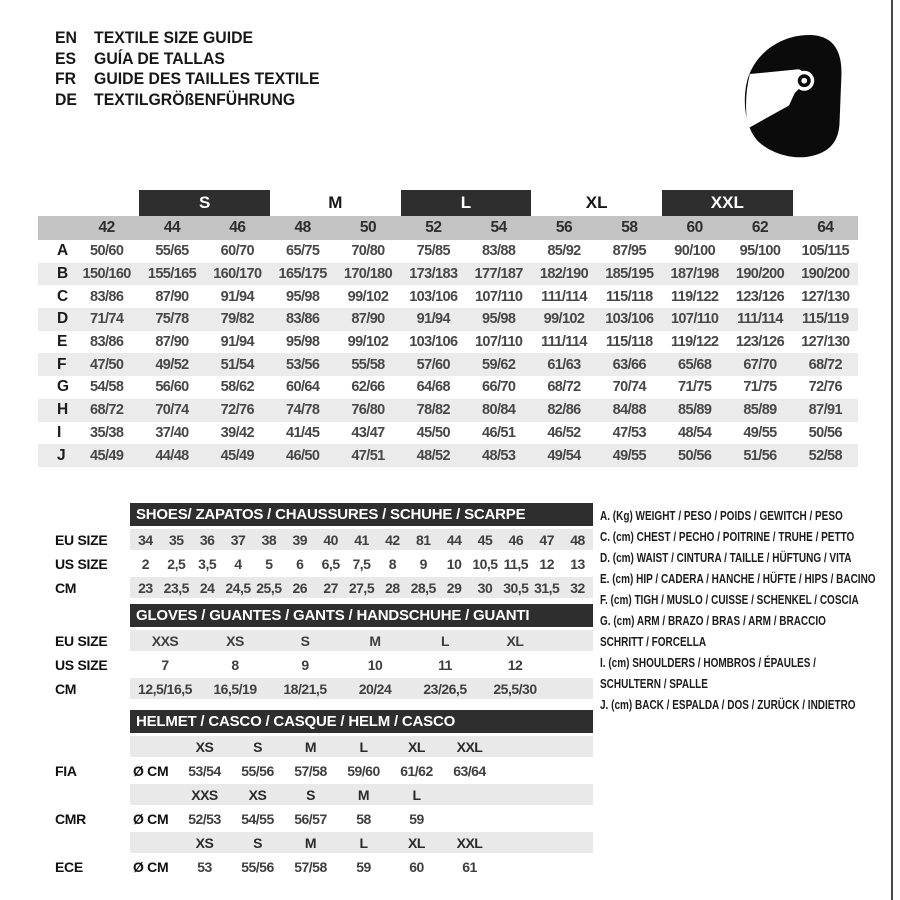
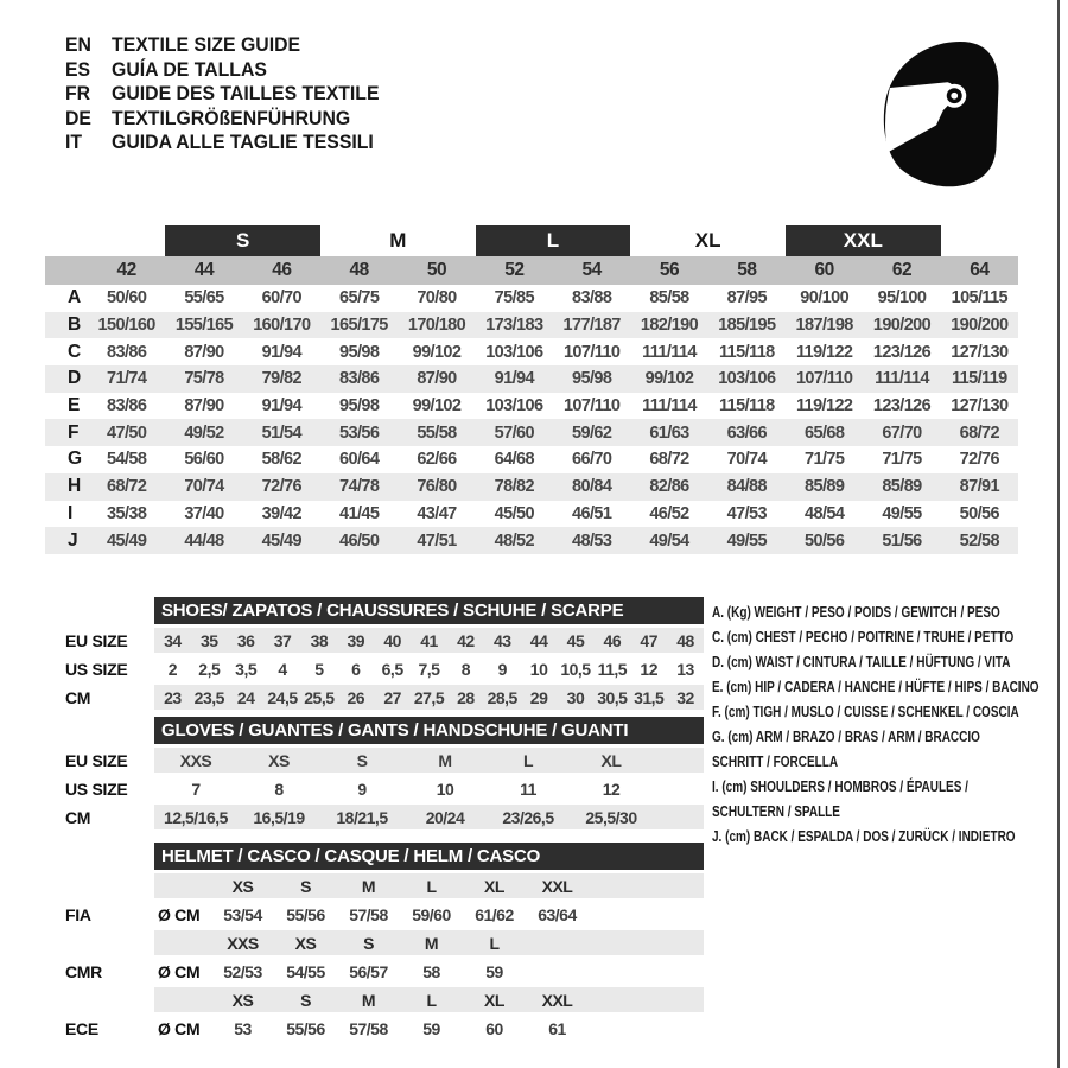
  EN
  TEXTILE SIZE GUIDE
  ES
  GUÍA DE TALLAS
  FR
  GUIDE DES TAILLES TEXTILE
  DE
  TEXTILGRÖßENFÜHRUNG
+ IT
+ GUIDA ALLE TAGLIE TESSILI
  S
  M
  L
  XL
  XXL
  42
  44
  46
  48
  50
  52
  54
  56
  58
  60
  62
  64
  A
  50/60
  55/65
  60/70
  65/75
  70/80
  75/85
  83/88
- 85/92
+ 85/58
  87/95
  90/100
  95/100
  105/115
  B
  150/160
  155/165
  160/170
  165/175
  170/180
  173/183
  177/187
  182/190
  185/195
  187/198
  190/200
  190/200
  C
  83/86
  87/90
  91/94
  95/98
  99/102
  103/106
  107/110
  111/114
  115/118
  119/122
  123/126
  127/130
  D
  71/74
  75/78
  79/82
  83/86
  87/90
  91/94
  95/98
  99/102
  103/106
  107/110
  111/114
  115/119
  E
  83/86
  87/90
  91/94
  95/98
  99/102
  103/106
  107/110
  111/114
  115/118
  119/122
  123/126
  127/130
  F
  47/50
  49/52
  51/54
  53/56
  55/58
  57/60
  59/62
  61/63
  63/66
  65/68
  67/70
  68/72
  G
  54/58
  56/60
  58/62
  60/64
  62/66
  64/68
  66/70
  68/72
  70/74
  71/75
  71/75
  72/76
  H
  68/72
  70/74
  72/76
  74/78
  76/80
  78/82
  80/84
  82/86
  84/88
  85/89
  85/89
  87/91
  I
  35/38
  37/40
  39/42
  41/45
  43/47
  45/50
  46/51
  46/52
  47/53
  48/54
  49/55
  50/56
  J
  45/49
  44/48
  45/49
  46/50
  47/51
  48/52
  48/53
  49/54
  49/55
  50/56
  51/56
  52/58
  SHOES/ ZAPATOS / CHAUSSURES / SCHUHE / SCARPE
  EU SIZE
  34
  35
  36
  37
  38
  39
  40
  41
  42
- 81
+ 43
  44
  45
  46
  47
  48
  US SIZE
  2
  2,5
  3,5
  4
  5
  6
  6,5
  7,5
  8
  9
  10
  10,5
  11,5
  12
  13
  CM
  23
  23,5
  24
  24,5
  25,5
  26
  27
  27,5
  28
  28,5
  29
  30
  30,5
  31,5
  32
  GLOVES / GUANTES / GANTS / HANDSCHUHE / GUANTI
  EU SIZE
  XXS
  XS
  S
  M
  L
  XL
  US SIZE
  7
  8
  9
  10
  11
  12
  CM
  12,5/16,5
  16,5/19
  18/21,5
  20/24
  23/26,5
  25,5/30
  HELMET / CASCO / CASQUE / HELM / CASCO
  XS
  S
  M
  L
  XL
  XXL
  FIA
  Ø CM
  53/54
  55/56
  57/58
  59/60
  61/62
  63/64
  XXS
  XS
  S
  M
  L
  CMR
  Ø CM
  52/53
  54/55
  56/57
  58
  59
  XS
  S
  M
  L
  XL
  XXL
  ECE
  Ø CM
  53
  55/56
  57/58
  59
  60
  61
  A. (Kg) WEIGHT / PESO / POIDS / GEWITCH / PESO
  C. (cm) CHEST / PECHO / POITRINE / TRUHE / PETTO
  D. (cm) WAIST / CINTURA / TAILLE / HÜFTUNG / VITA
  E. (cm) HIP / CADERA / HANCHE / HÜFTE / HIPS / BACINO
  F. (cm) TIGH / MUSLO / CUISSE / SCHENKEL / COSCIA
  G. (cm) ARM / BRAZO / BRAS / ARM / BRACCIO
  SCHRITT / FORCELLA
  I. (cm) SHOULDERS / HOMBROS / ÉPAULES /
  SCHULTERN / SPALLE
  J. (cm) BACK / ESPALDA / DOS / ZURÜCK / INDIETRO
